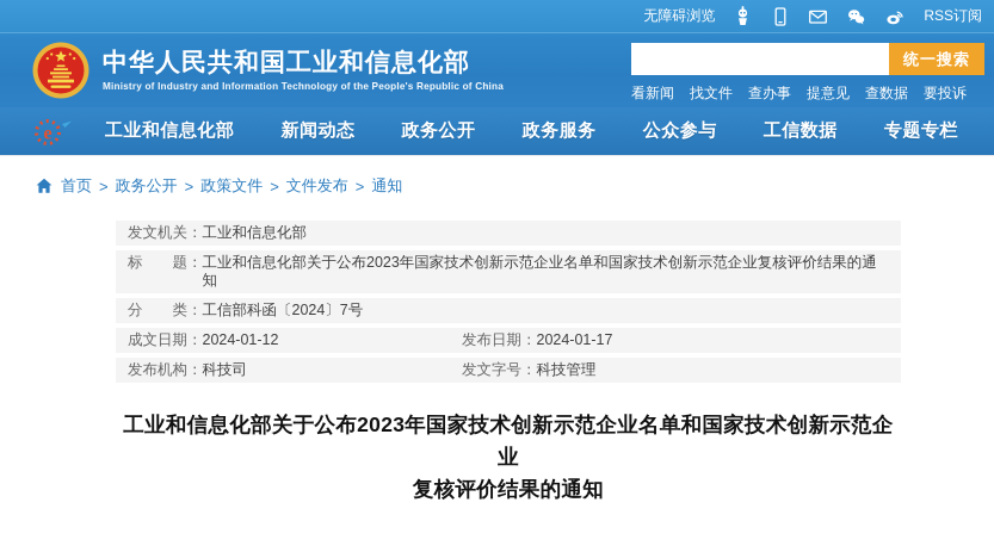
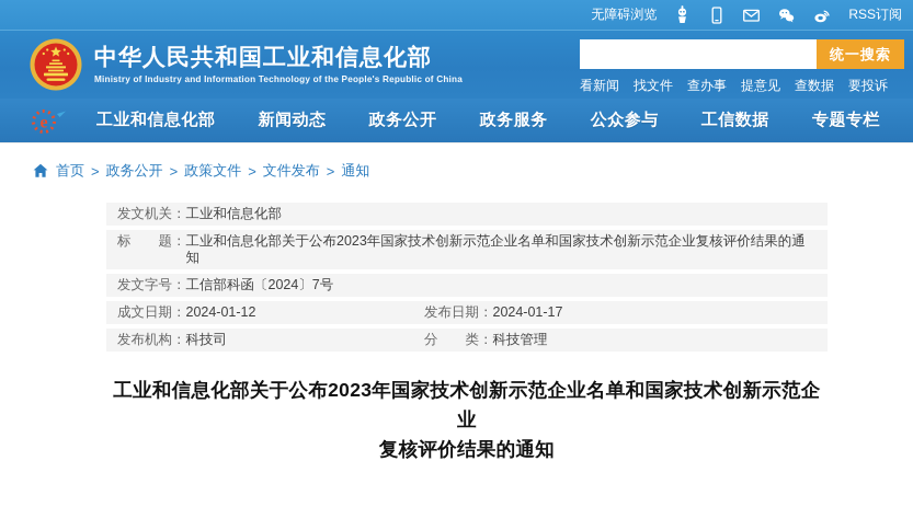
  无障碍浏览
  RSS订阅
  中华人民共和国工业和信息化部
  Ministry of Industry and Information Technology of the People's Republic of China
  统一搜索
  看新闻
  找文件
  查办事
  提意见
  查数据
  要投诉
  e
  工业和信息化部
  新闻动态
  政务公开
  政务服务
  公众参与
  工信数据
  专题专栏
  首页
  >
  政务公开
  >
  政策文件
  >
  文件发布
  >
  通知
  发文机关：
  工业和信息化部
  标 题：
  工业和信息化部关于公布2023年国家技术创新示范企业名单和国家技术创新示范企业复核评价结果的通知
- 分 类：
+ 发文字号：
  工信部科函〔2024〕7号
  成文日期：
  2024-01-12
  发布日期：
  2024-01-17
  发布机构：
  科技司
- 发文字号：
+ 分 类：
  科技管理
  工业和信息化部关于公布2023年国家技术创新示范企业名单和国家技术创新示范企业
  复核评价结果的通知
